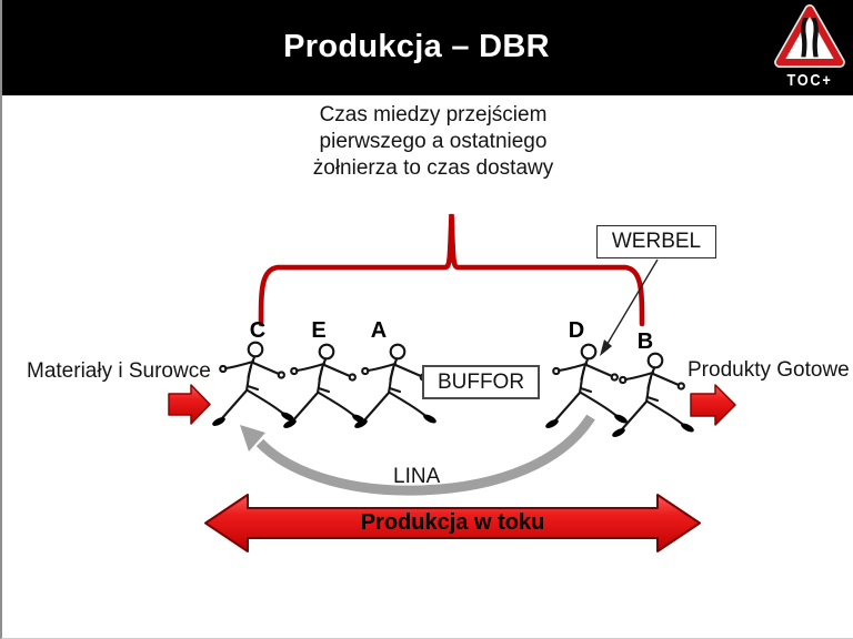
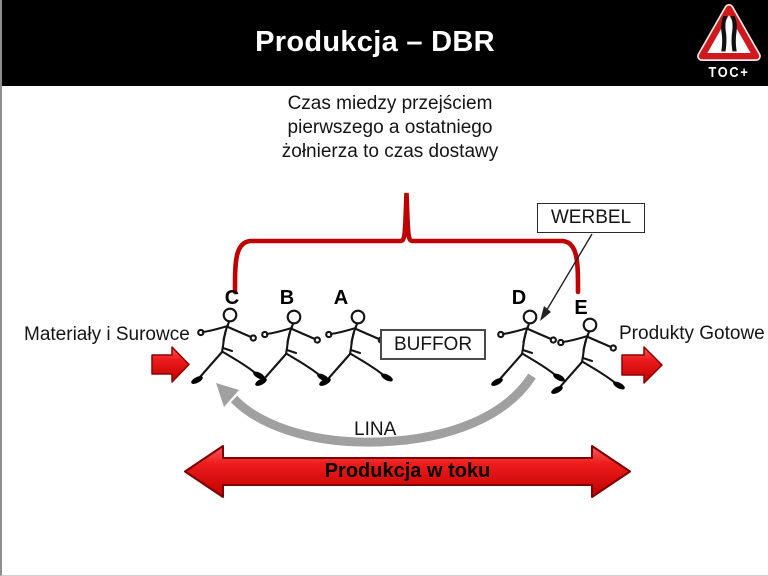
  Produkcja – DBR
  TOC+
  Czas miedzy przejściem
  pierwszego a ostatniego
  żołnierza to czas dostawy
  WERBEL
  BUFFOR
  Materiały i Surowce
  Produkty Gotowe
  C
- E
+ B
  A
  D
- B
+ E
  LINA
  Produkcja w toku
